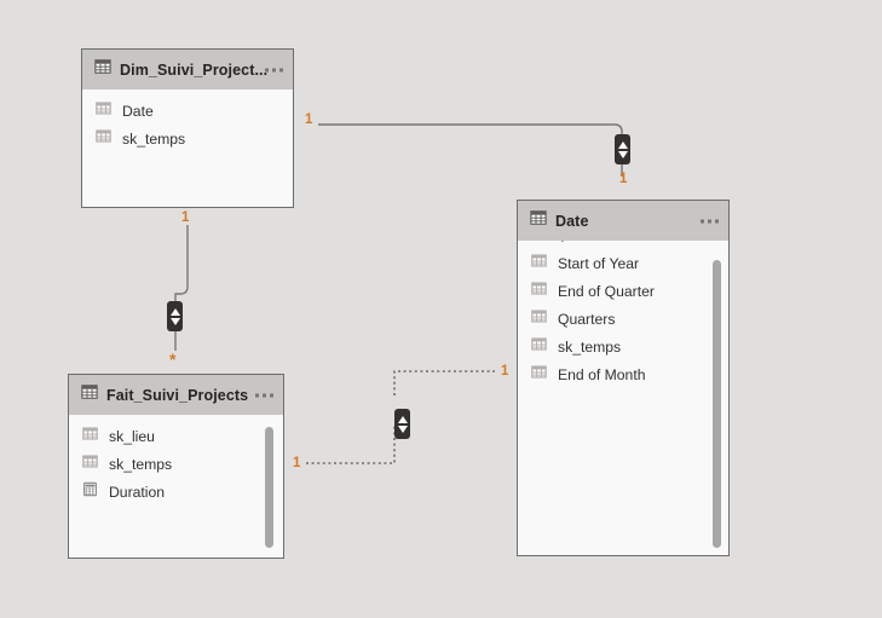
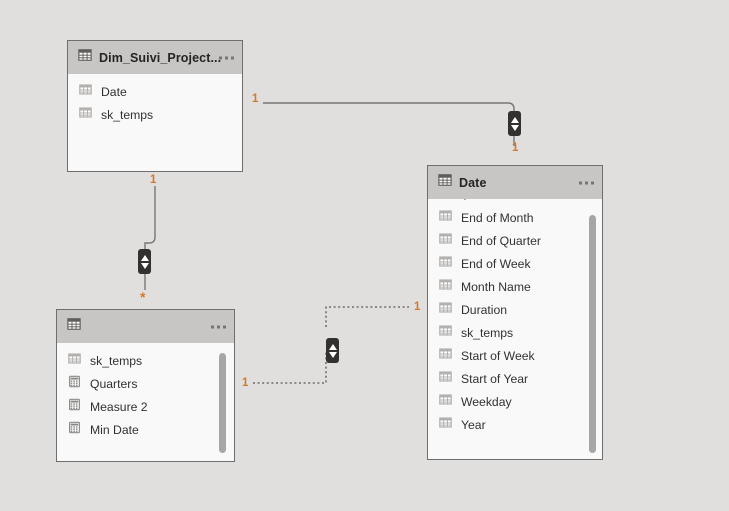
  Dim_Suivi_Project..
  Date
  sk_temps
- Fait_Suivi_Projects
- sk_lieu
  sk_temps
- Duration
+ Quarters
+ Measure 2
+ Min Date
  Date
- Start of Year
+ End of Month
  End of Quarter
+ End of Week
+ Month Name
- Quarters
+ Duration
  sk_temps
+ Start of Week
- End of Month
+ Start of Year
+ Weekday
+ Year
  1
  1
  1
  *
  1
  1
